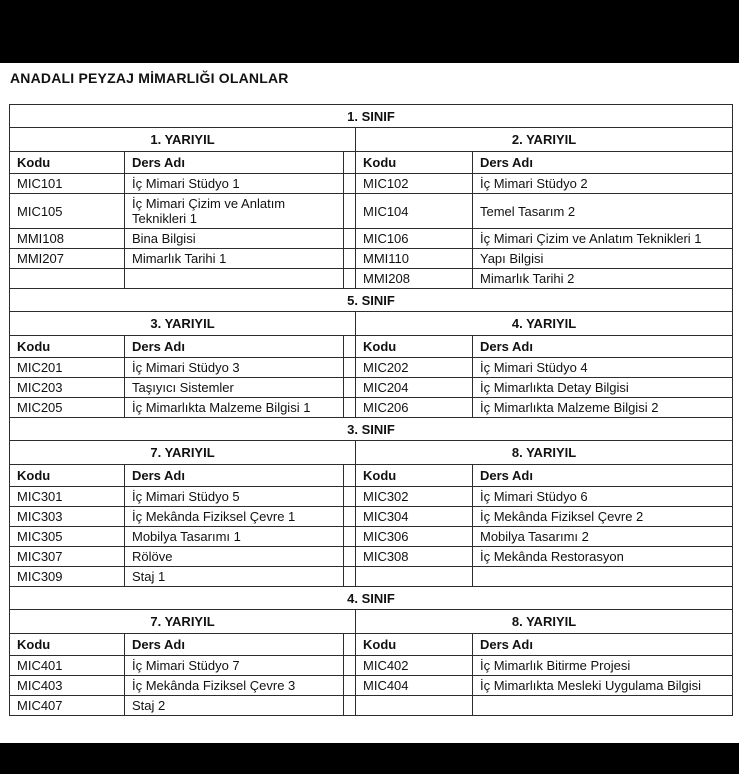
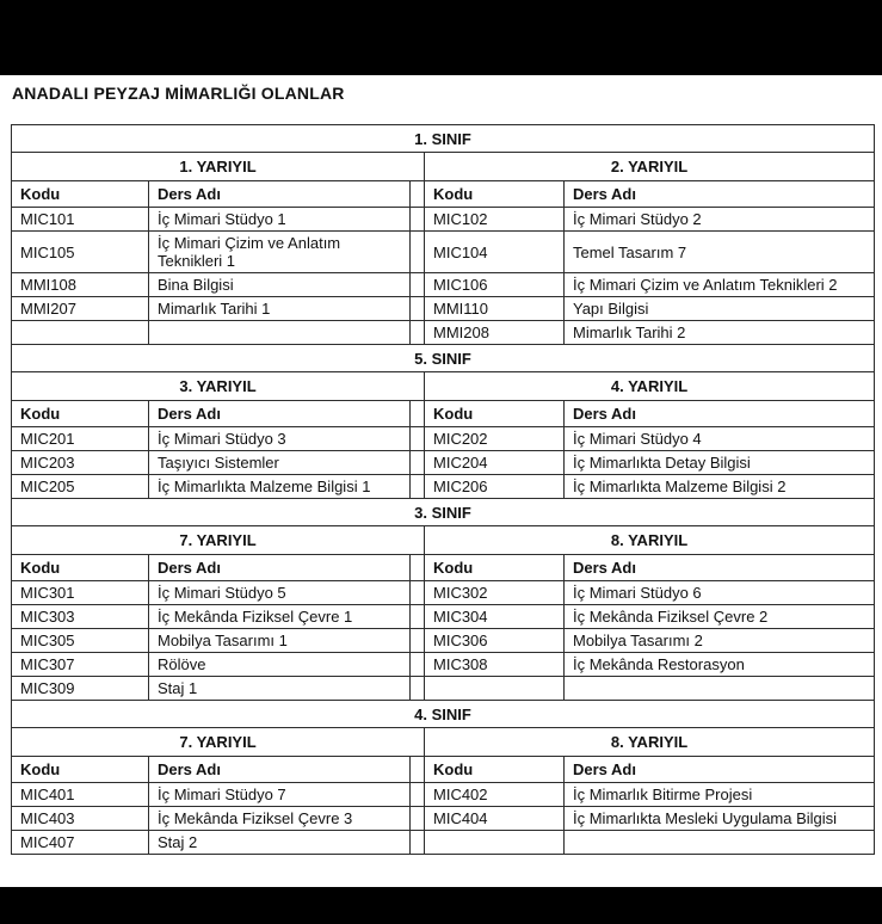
  ANADALI PEYZAJ MİMARLIĞI OLANLAR
  1. SINIF
  1. YARIYIL	2. YARIYIL
  Kodu	Ders Adı		Kodu	Ders Adı
  MIC101	İç Mimari Stüdyo 1		MIC102	İç Mimari Stüdyo 2
- MIC105	İç Mimari Çizim ve Anlatım Teknikleri 1		MIC104	Temel Tasarım 2
+ MIC105	İç Mimari Çizim ve Anlatım Teknikleri 1		MIC104	Temel Tasarım 7
- MMI108	Bina Bilgisi		MIC106	İç Mimari Çizim ve Anlatım Teknikleri 1
+ MMI108	Bina Bilgisi		MIC106	İç Mimari Çizim ve Anlatım Teknikleri 2
  MMI207	Mimarlık Tarihi 1		MMI110	Yapı Bilgisi
  			MMI208	Mimarlık Tarihi 2
  5. SINIF
  3. YARIYIL	4. YARIYIL
  Kodu	Ders Adı		Kodu	Ders Adı
  MIC201	İç Mimari Stüdyo 3		MIC202	İç Mimari Stüdyo 4
  MIC203	Taşıyıcı Sistemler		MIC204	İç Mimarlıkta Detay Bilgisi
  MIC205	İç Mimarlıkta Malzeme Bilgisi 1		MIC206	İç Mimarlıkta Malzeme Bilgisi 2
  3. SINIF
  7. YARIYIL	8. YARIYIL
  Kodu	Ders Adı		Kodu	Ders Adı
  MIC301	İç Mimari Stüdyo 5		MIC302	İç Mimari Stüdyo 6
  MIC303	İç Mekânda Fiziksel Çevre 1		MIC304	İç Mekânda Fiziksel Çevre 2
  MIC305	Mobilya Tasarımı 1		MIC306	Mobilya Tasarımı 2
  MIC307	Rölöve		MIC308	İç Mekânda Restorasyon
  MIC309	Staj 1
  4. SINIF
  7. YARIYIL	8. YARIYIL
  Kodu	Ders Adı		Kodu	Ders Adı
  MIC401	İç Mimari Stüdyo 7		MIC402	İç Mimarlık Bitirme Projesi
  MIC403	İç Mekânda Fiziksel Çevre 3		MIC404	İç Mimarlıkta Mesleki Uygulama Bilgisi
  MIC407	Staj 2
